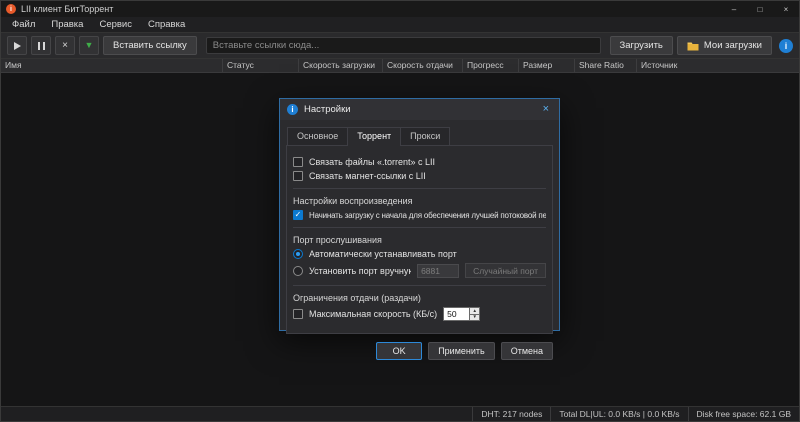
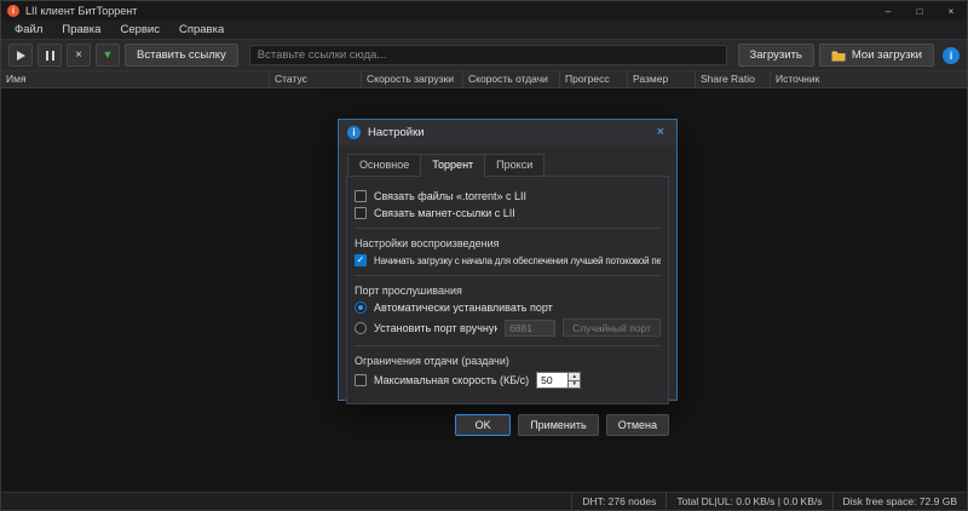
  LII клиент БитТоррент
  –
  □
  ×
  Файл
  Правка
  Сервис
  Справка
  ×
  ▼
  Вставить ссылку
  Вставьте ссылки сюда...
  Загрузить
  Мои загрузки
  i
  Имя
  Статус
  Скорость загрузки
  Скорость отдачи
  Прогресс
  Размер
  Share Ratio
  Источник
- DHT: 217 nodes
+ DHT: 276 nodes
  Total DL|UL: 0.0 KB/s | 0.0 KB/s
- Disk free space: 62.1 GB
+ Disk free space: 72.9 GB
  i
  Настройки
  ×
  Основное
  Торрент
  Прокси
  Связать файлы «.torrent» с LII
  Связать магнет-ссылки с LII
  Настройки воспроизведения
  Начинать загрузку с начала для обеспечения лучшей потоковой пе
  Порт прослушивания
  Автоматически устанавливать порт
  Установить порт вручну
  6881
  Случайный порт
  Ограничения отдачи (раздачи)
  Максимальная скорость (КБ/с)
  50
  OK
  Применить
  Отмена
